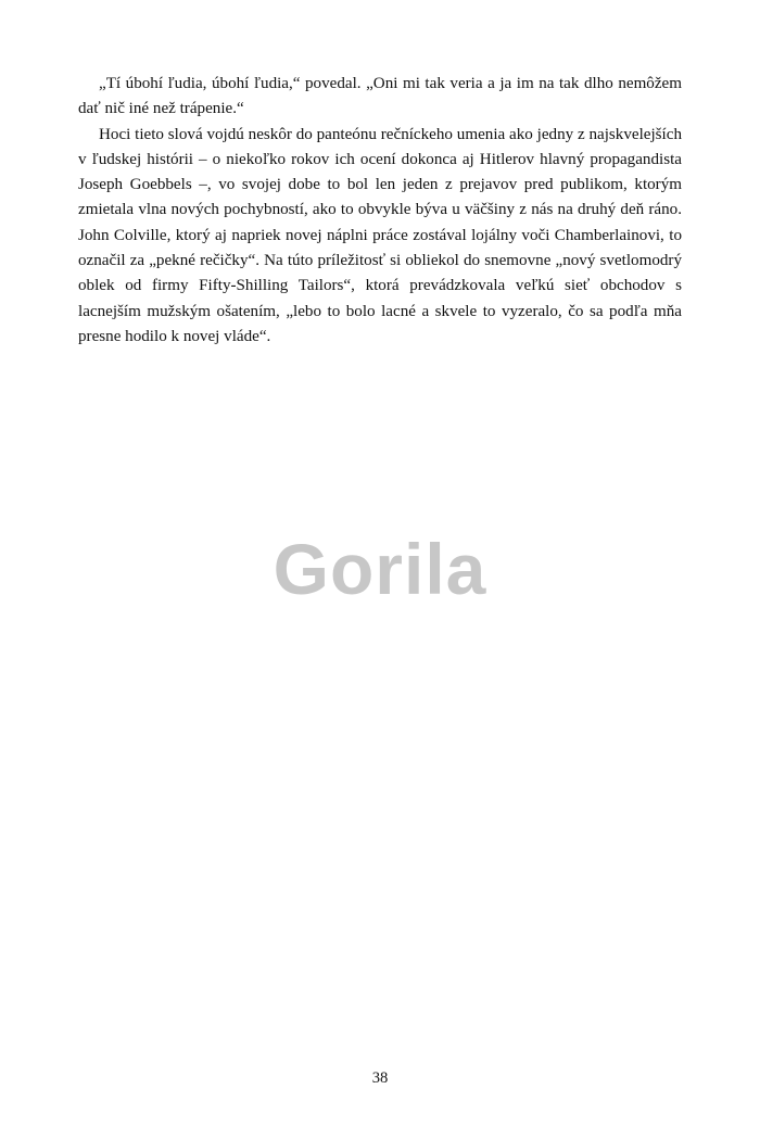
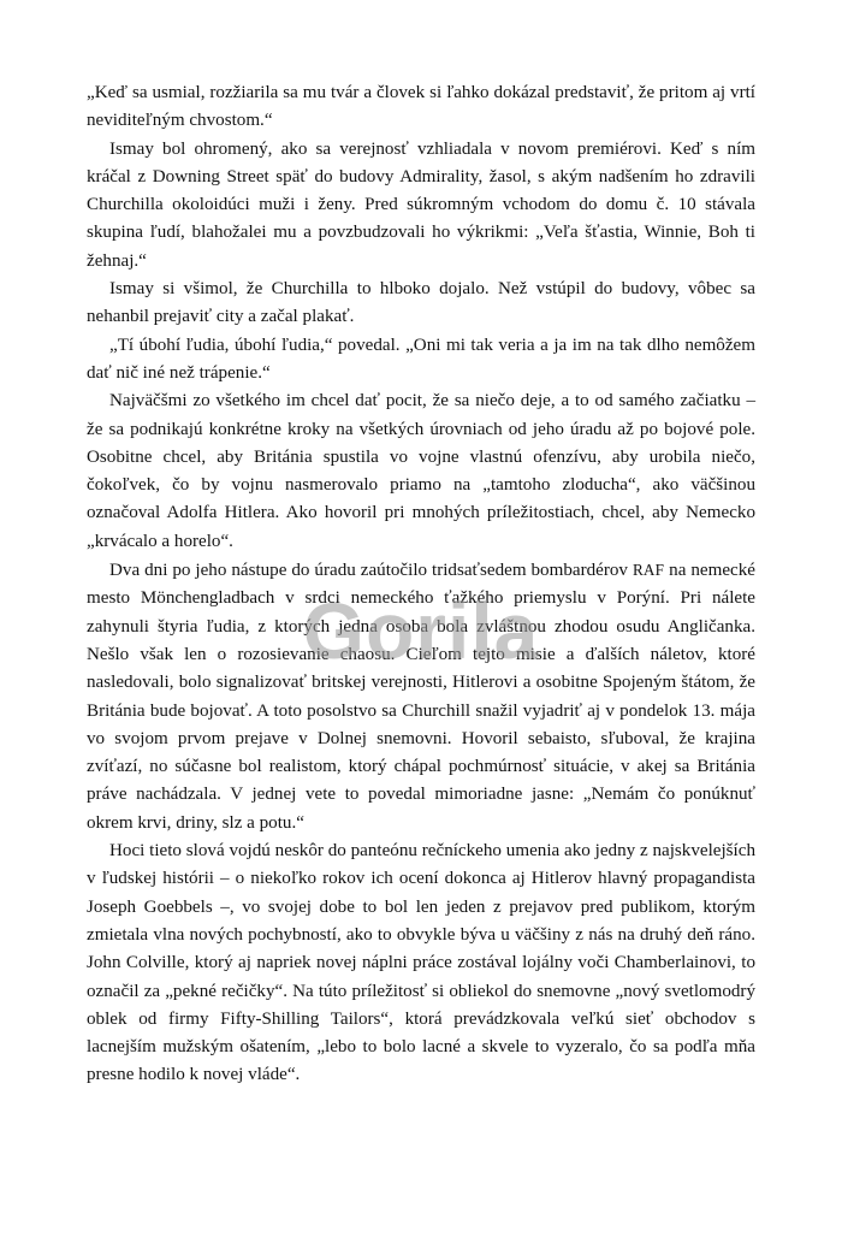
+ „Keď sa usmial, rozžiarila sa mu tvár a človek si ľahko dokázal predstaviť, že pritom aj vrtí neviditeľným chvostom.“
+ Ismay bol ohromený, ako sa verejnosť vzhliadala v novom premiérovi. Keď s ním kráčal z Downing Street späť do budovy Admirality, žasol, s akým nadšením ho zdravili Churchilla okoloidúci muži i ženy. Pred súkromným vchodom do domu č. 10 stávala skupina ľudí, blahožalei mu a povzbudzovali ho výkrikmi: „Veľa šťastia, Winnie, Boh ti žehnaj.“
+ Ismay si všimol, že Churchilla to hlboko dojalo. Než vstúpil do budovy, vôbec sa nehanbil prejaviť city a začal plakať.
  „Tí úbohí ľudia, úbohí ľudia,“ povedal. „Oni mi tak veria a ja im na tak dlho nemôžem dať nič iné než trápenie.“
+ Najväčšmi zo všetkého im chcel dať pocit, že sa niečo deje, a to od samého začiatku – že sa podnikajú konkrétne kroky na všetkých úrovniach od jeho úradu až po bojové pole. Osobitne chcel, aby Británia spustila vo vojne vlastnú ofenzívu, aby urobila niečo, čokoľvek, čo by vojnu nasmerovalo priamo na „tamtoho zloducha“, ako väčšinou označoval Adolfa Hitlera. Ako hovoril pri mnohých príležitostiach, chcel, aby Nemecko „krvácalo a horelo“.
+ Dva dni po jeho nástupe do úradu zaútočilo tridsaťsedem bombardérov RAF na nemecké mesto Mönchengladbach v srdci nemeckého ťažkého priemyslu v Porýní. Pri nálete zahynuli štyria ľudia, z ktorých jedna osoba bola zvláštnou zhodou osudu Angličanka. Nešlo však len o rozosievanie chaosu. Cieľom tejto misie a ďalších náletov, ktoré nasledovali, bolo signalizovať britskej verejnosti, Hitlerovi a osobitne Spojeným štátom, že Británia bude bojovať. A toto posolstvo sa Churchill snažil vyjadriť aj v pondelok 13. mája vo svojom prvom prejave v Dolnej snemovni. Hovoril sebaisto, sľuboval, že krajina zvíťazí, no súčasne bol realistom, ktorý chápal pochmúrnosť situácie, v akej sa Británia práve nachádzala. V jednej vete to povedal mimoriadne jasne: „Nemám čo ponúknuť okrem krvi, driny, slz a potu.“
  Hoci tieto slová vojdú neskôr do panteónu rečníckeho umenia ako jedny z najskvelejších v ľudskej histórii – o niekoľko rokov ich ocení dokonca aj Hitlerov hlavný propagandista Joseph Goebbels –, vo svojej dobe to bol len jeden z prejavov pred publikom, ktorým zmietala vlna nových pochybností, ako to obvykle býva u väčšiny z nás na druhý deň ráno. John Colville, ktorý aj napriek novej náplni práce zostával lojálny voči Chamberlainovi, to označil za „pekné rečičky“. Na túto príležitosť si obliekol do snemovne „nový svetlomodrý oblek od firmy Fifty-Shilling Tailors“, ktorá prevádzkovala veľkú sieť obchodov s lacnejším mužským ošatením, „lebo to bolo lacné a skvele to vyzeralo, čo sa podľa mňa presne hodilo k novej vláde“.
  Gorila
- 38
